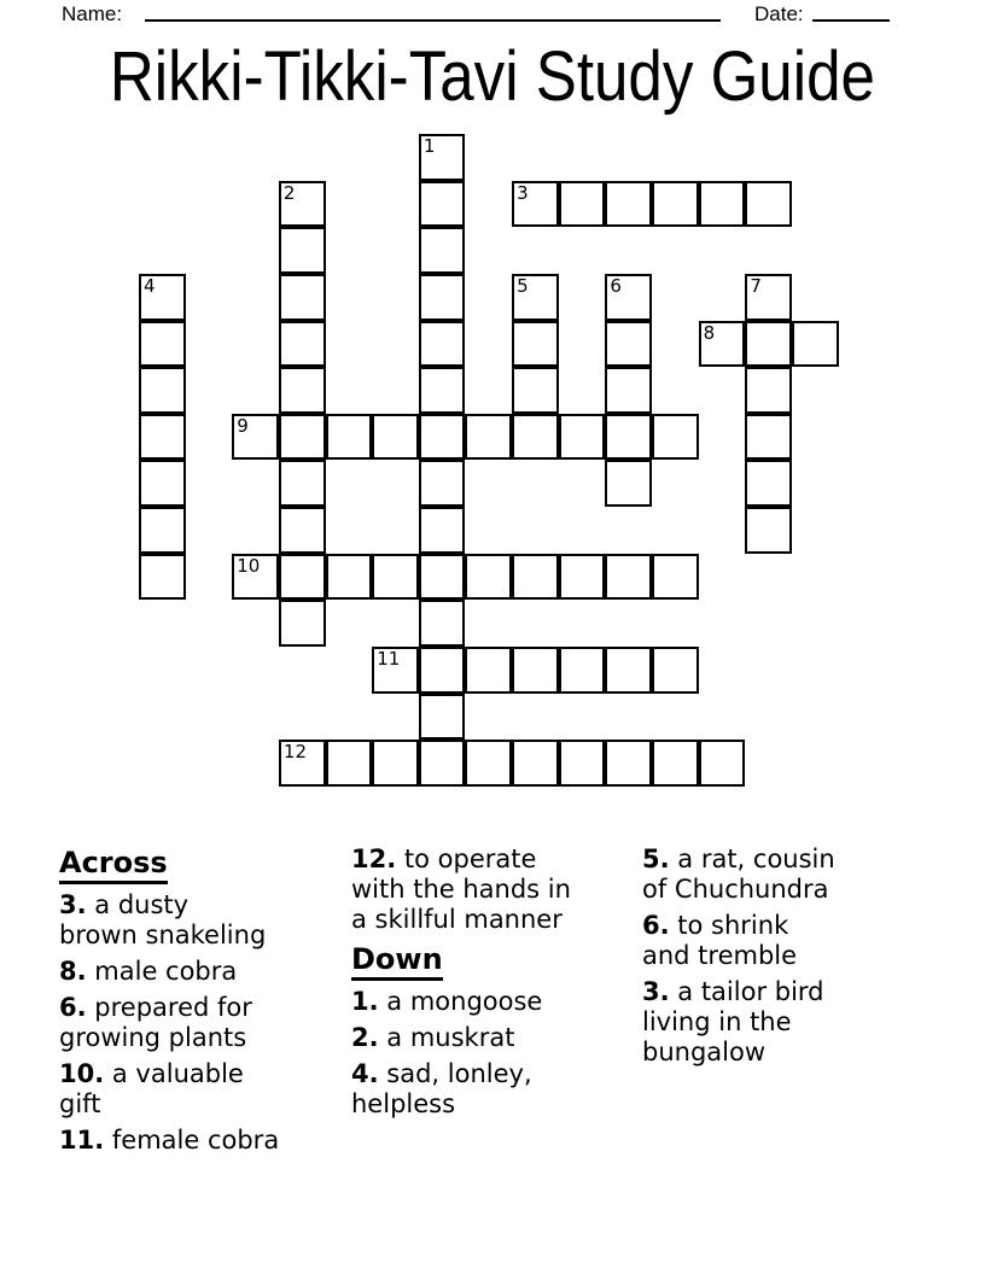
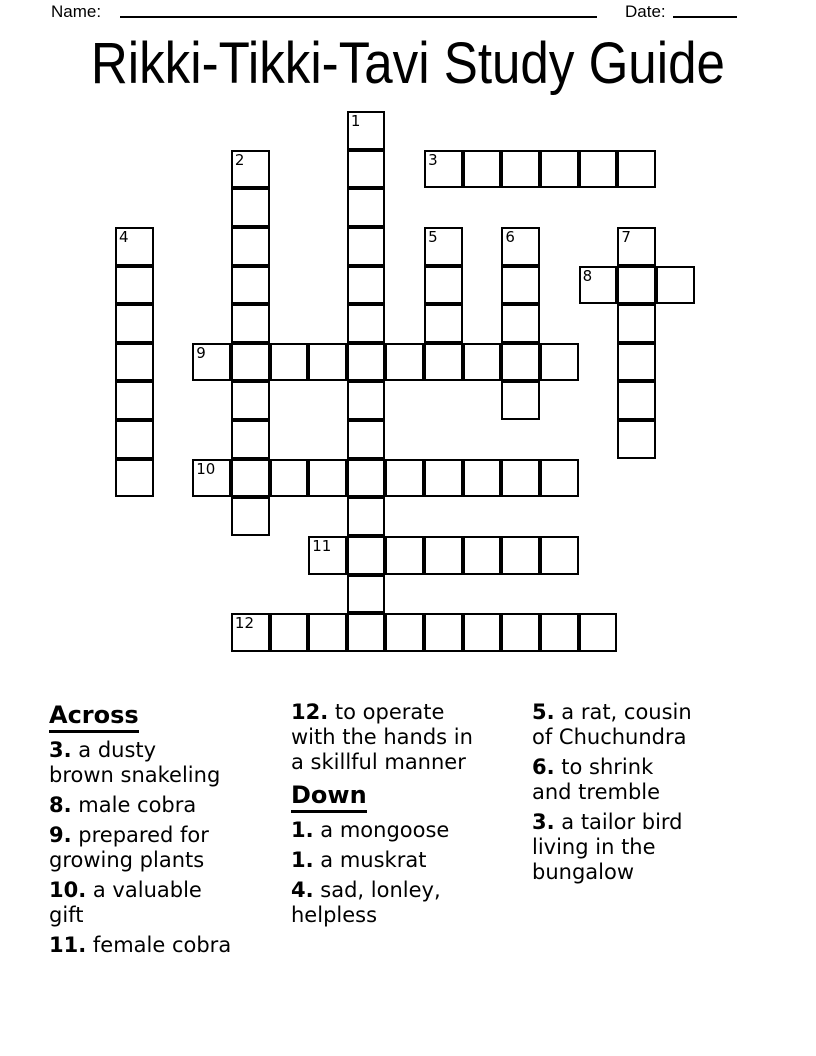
  Name:
  Date:
  Rikki-Tikki-Tavi Study Guide
  1
  2
  3
  4
  5
  6
  7
  8
  9
  10
  11
  12
  Across
  3. a dusty
  brown snakeling
  8. male cobra
- 6. prepared for
+ 9. prepared for
  growing plants
  10. a valuable
  gift
  11. female cobra
  12. to operate
  with the hands in
  a skillful manner
  Down
  1. a mongoose
- 2. a muskrat
+ 1. a muskrat
  4. sad, lonley,
  helpless
  5. a rat, cousin
  of Chuchundra
  6. to shrink
  and tremble
  3. a tailor bird
  living in the
  bungalow
